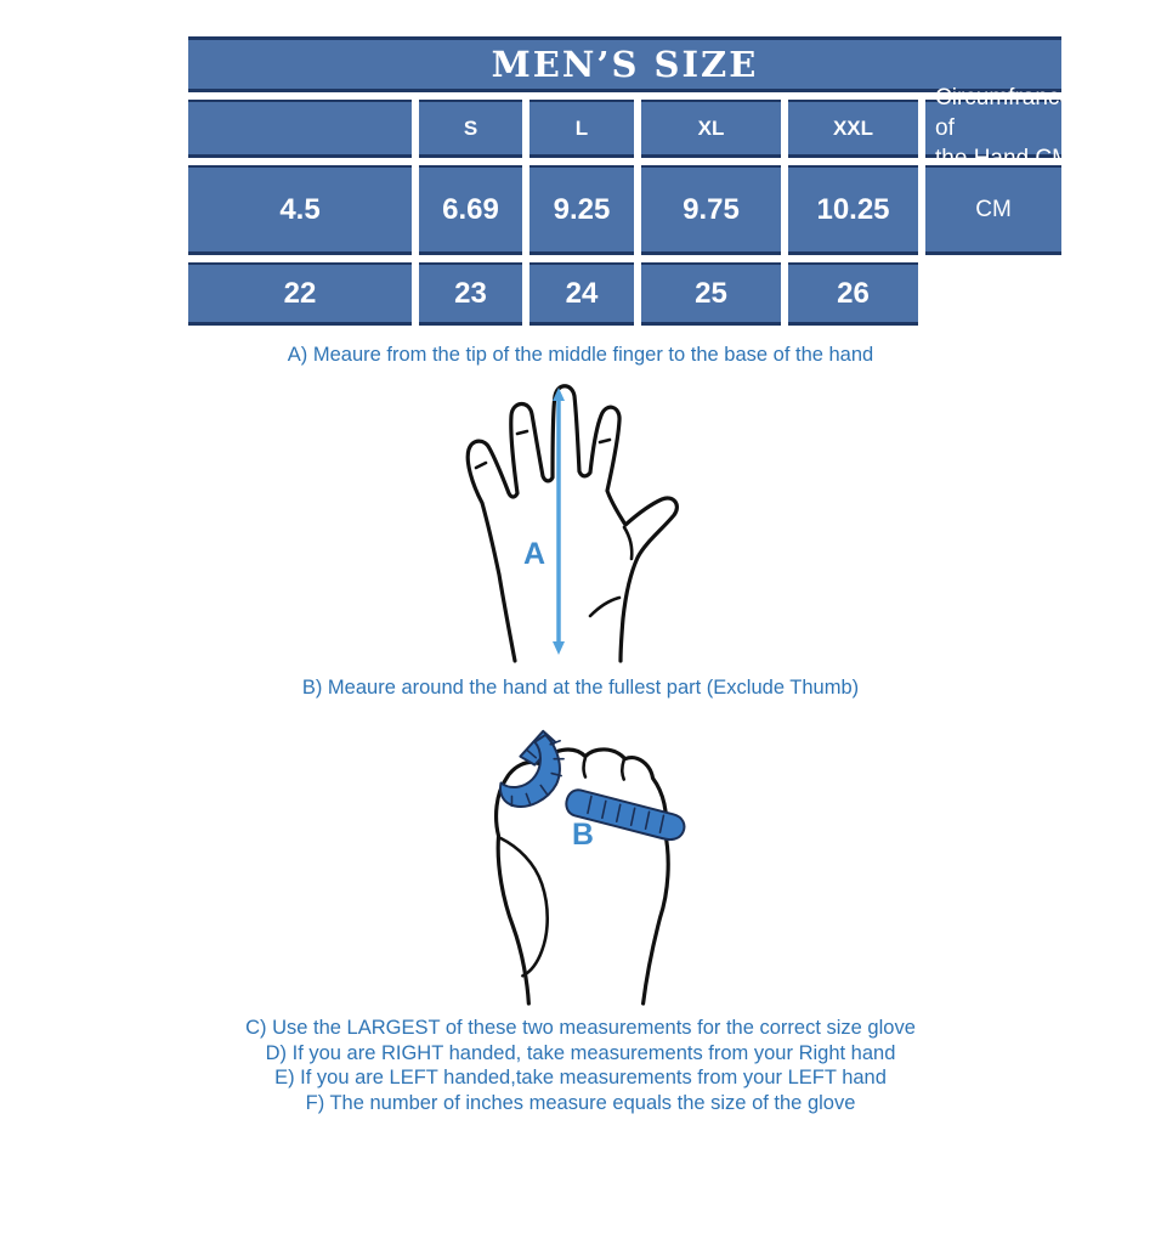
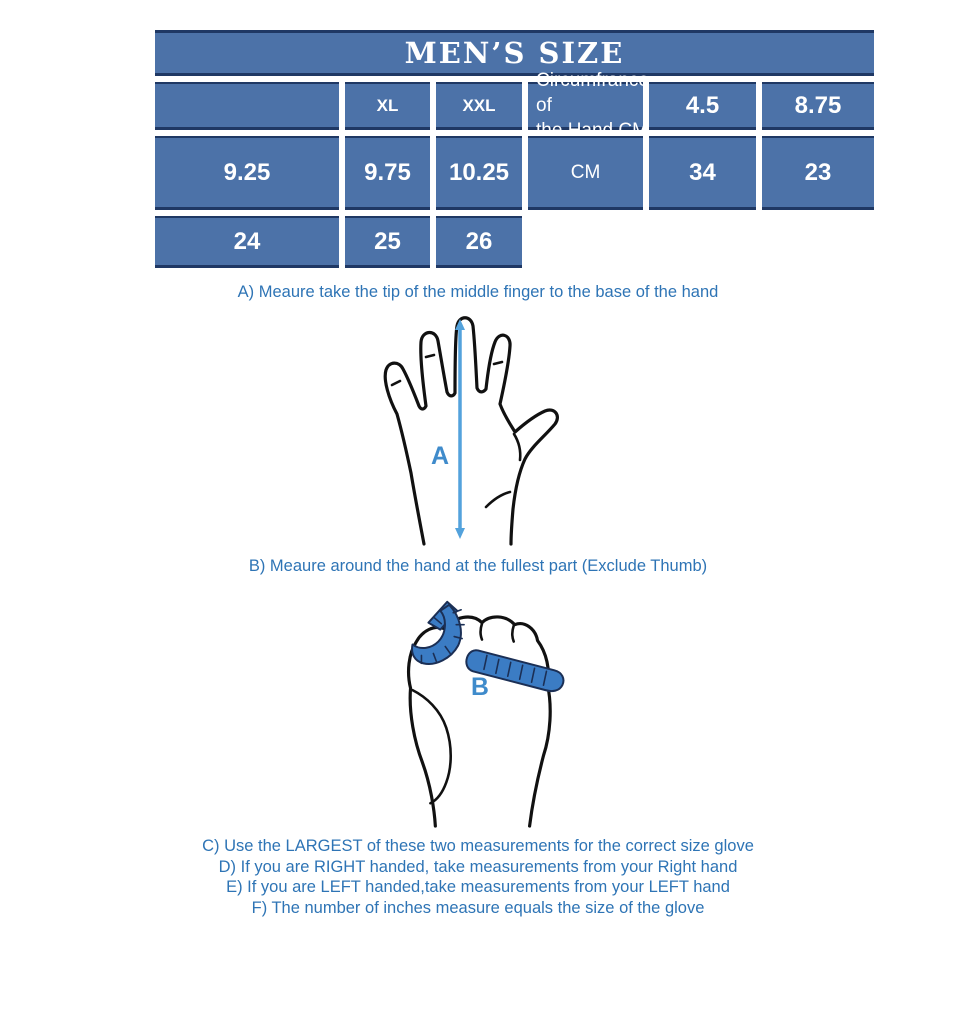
  MEN’S SIZE
- S
- L
  XL
  XXL
  Circumfrance of
  the Hand CM
  4.5
- 6.69
+ 8.75
  9.25
  9.75
  10.25
  CM
- 22
+ 34
  23
  24
  25
  26
- A) Meaure from the tip of the middle finger to the base of the hand
+ A) Meaure take the tip of the middle finger to the base of the hand
  A
  B) Meaure around the hand at the fullest part (Exclude Thumb)
  B
  C) Use the LARGEST of these two measurements for the correct size glove
  D) If you are RIGHT handed, take measurements from your Right hand
  E) If you are LEFT handed,take measurements from your LEFT hand
  F) The number of inches measure equals the size of the glove
